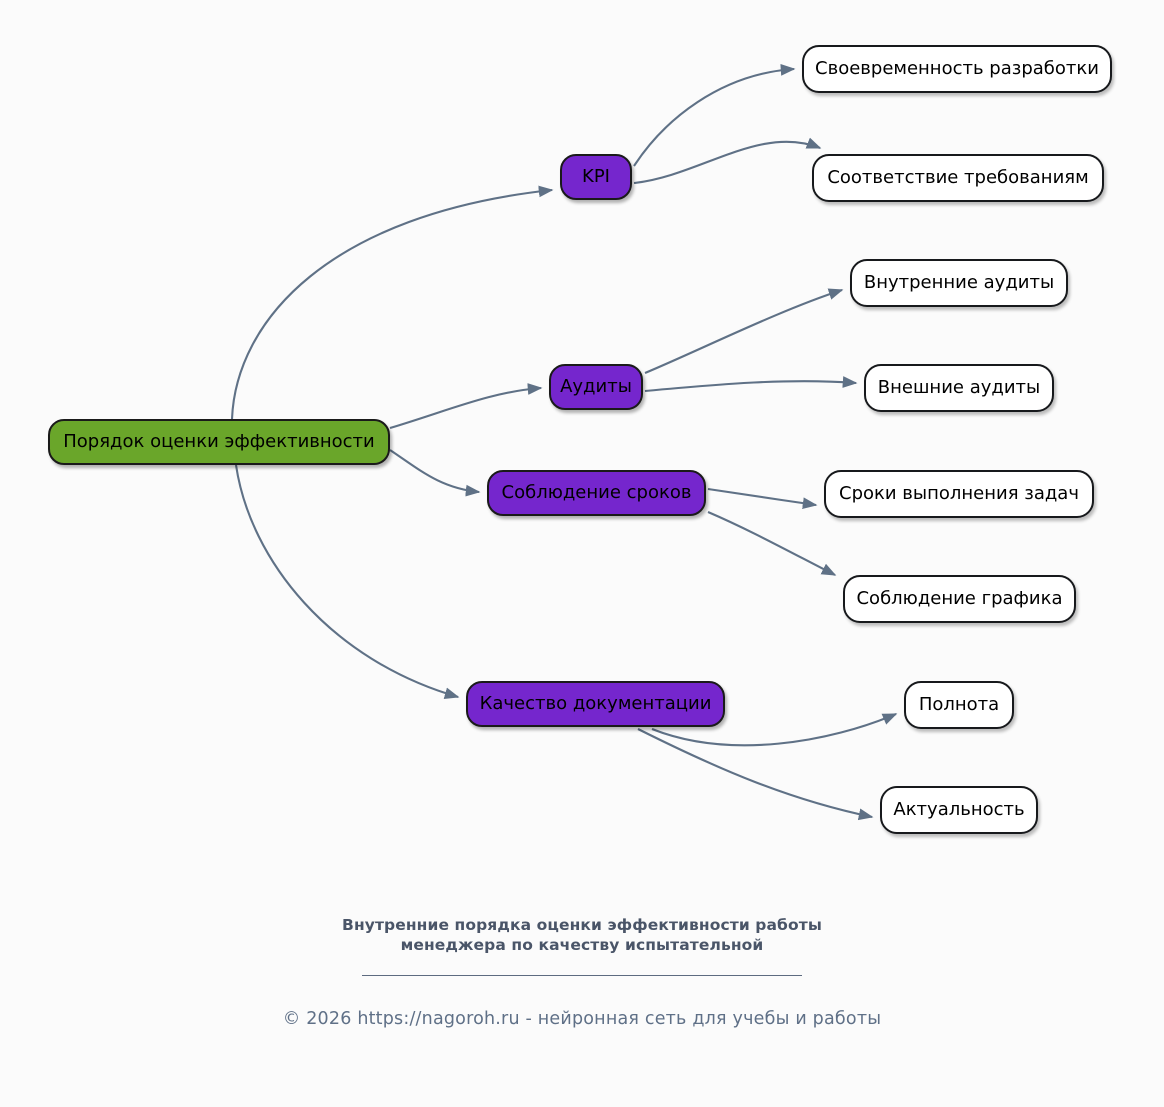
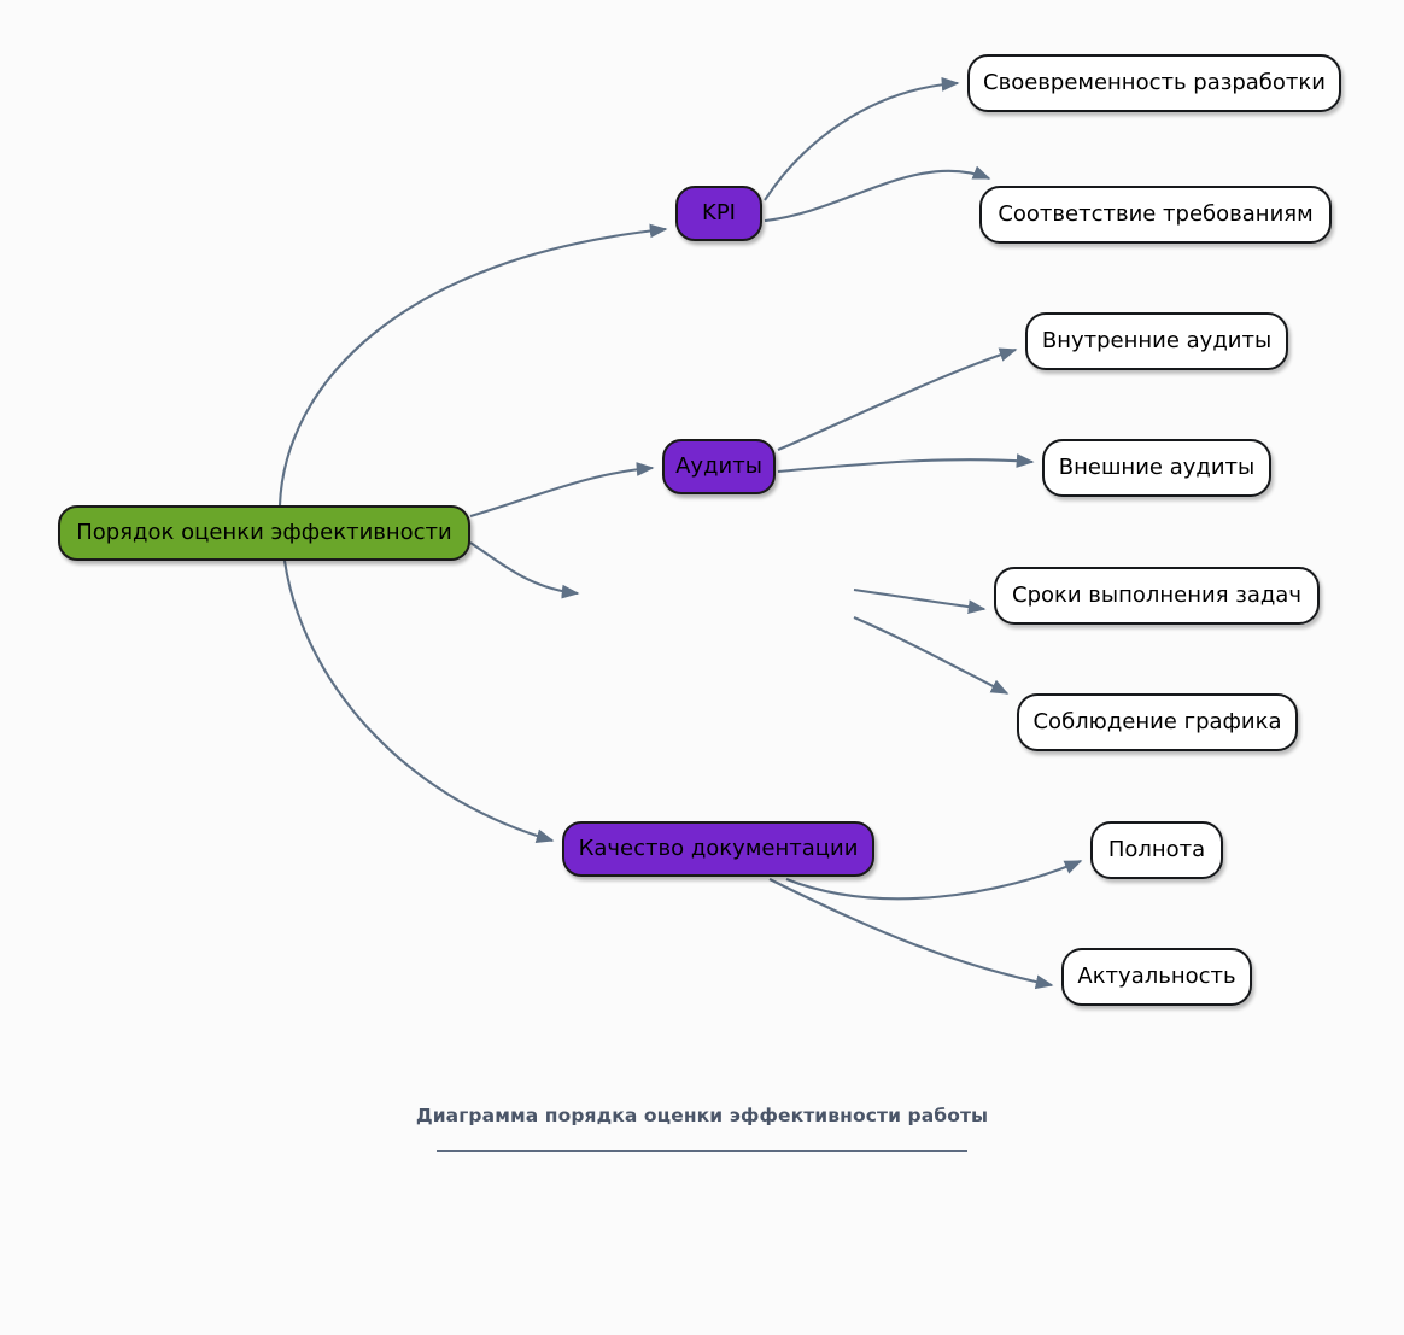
  Порядок оценки эффективности
  KPI
  Своевременность разработки
  Соответствие требованиям
  Аудиты
  Внутренние аудиты
  Внешние аудиты
- Соблюдение сроков
  Сроки выполнения задач
  Соблюдение графика
  Качество документации
  Полнота
  Актуальность
- Внутренние порядка оценки эффективности работы
+ Диаграмма порядка оценки эффективности работы
- менеджера по качеству испытательной
- © 2026 https://nagoroh.ru - нейронная сеть для учебы и работы
